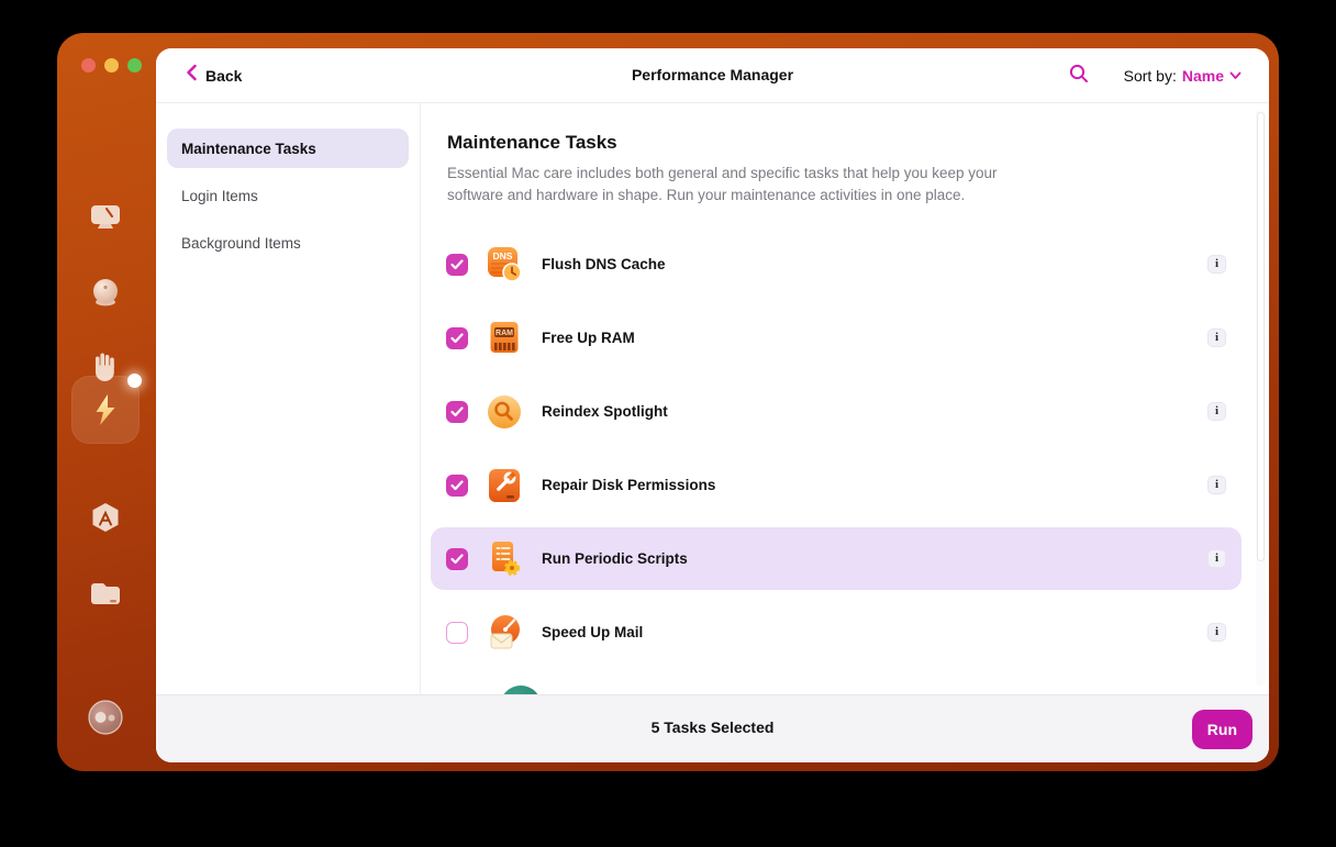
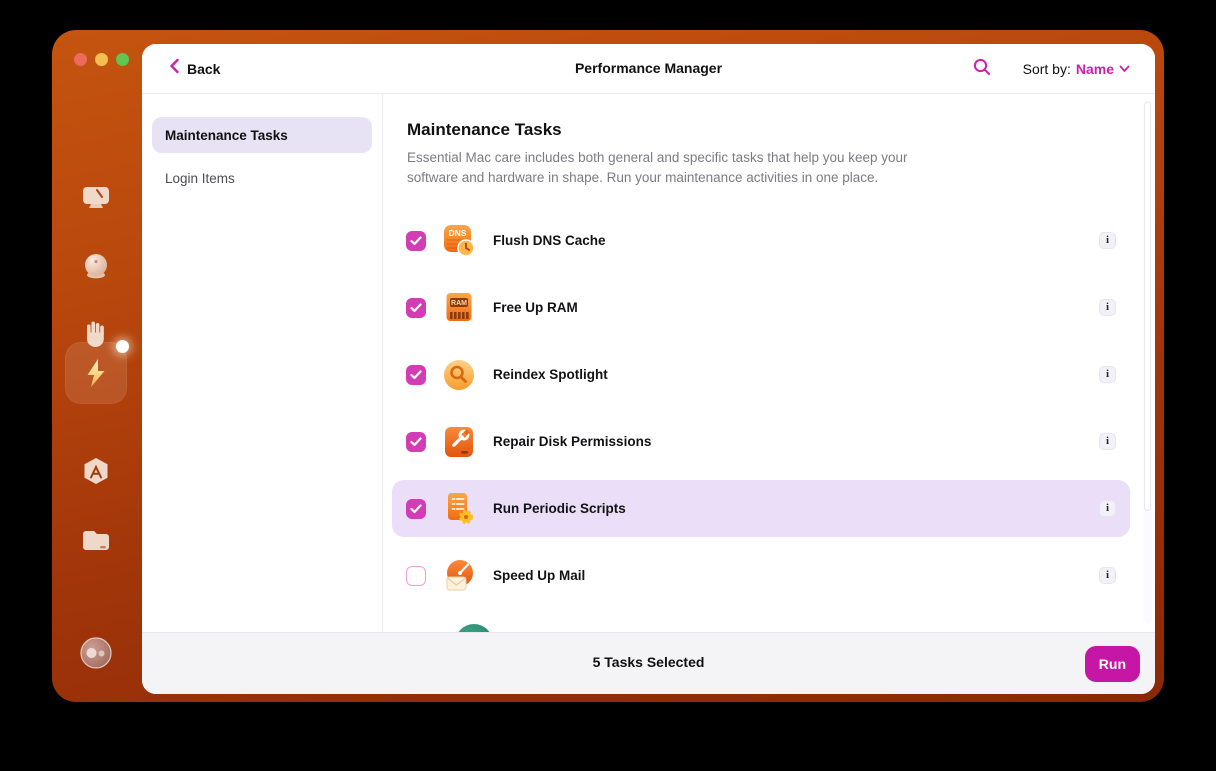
  Back
  Performance Manager
  Sort by:
  Name
  Maintenance Tasks
  Login Items
- Background Items
  Maintenance Tasks
  Essential Mac care includes both general and specific tasks that help you keep your software and hardware in shape. Run your maintenance activities in one place.
  DNS
  Flush DNS Cache
  i
  Free Up RAM
  i
  Reindex Spotlight
  i
  Repair Disk Permissions
  i
  Run Periodic Scripts
  i
  Speed Up Mail
  i
  5 Tasks Selected
  Run
